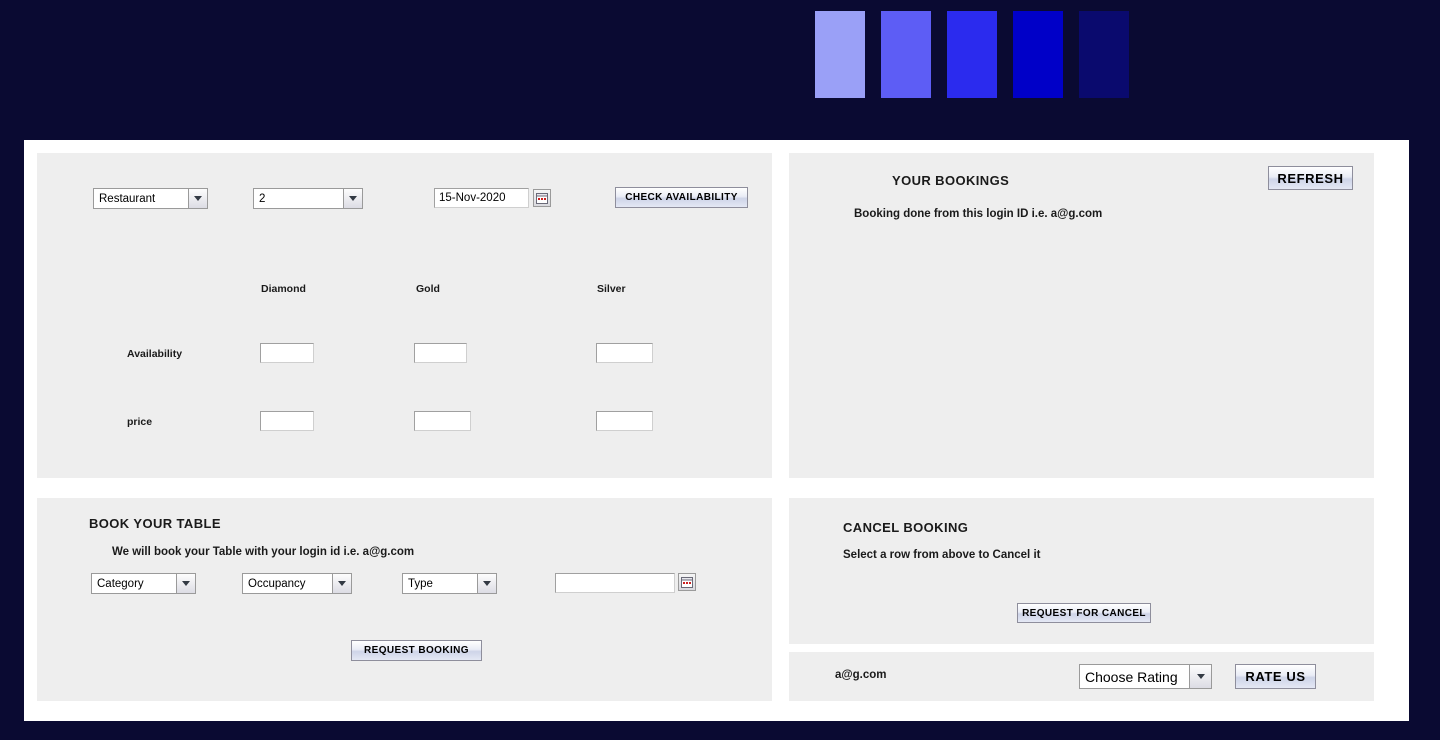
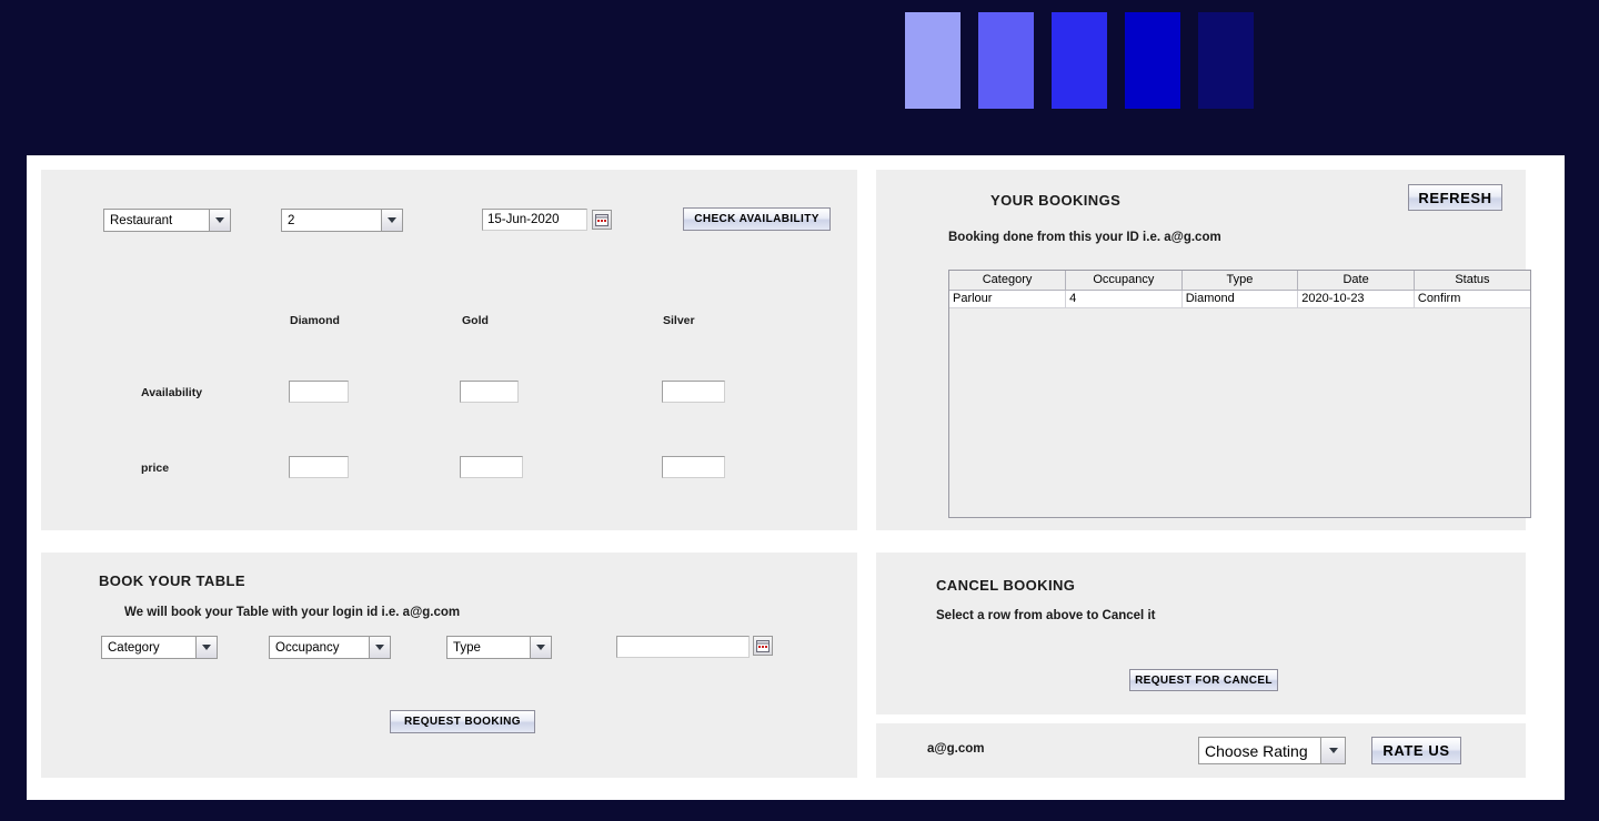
  Restaurant
  2
- 15-Nov-2020
+ 15-Jun-2020
  CHECK AVAILABILITY
  Diamond
  Gold
  Silver
  Availability
  price
  YOUR BOOKINGS
  REFRESH
- Booking done from this login ID i.e. a@g.com
+ Booking done from this your ID i.e. a@g.com
+ Category	Occupancy	Type	Date	Status
+ Parlour	4	Diamond	2020-10-23	Confirm
  BOOK YOUR TABLE
  We will book your Table with your login id i.e. a@g.com
  Category
  Occupancy
  Type
  REQUEST BOOKING
  CANCEL BOOKING
  Select a row from above to Cancel it
  REQUEST FOR CANCEL
  a@g.com
  Choose Rating
  RATE US
